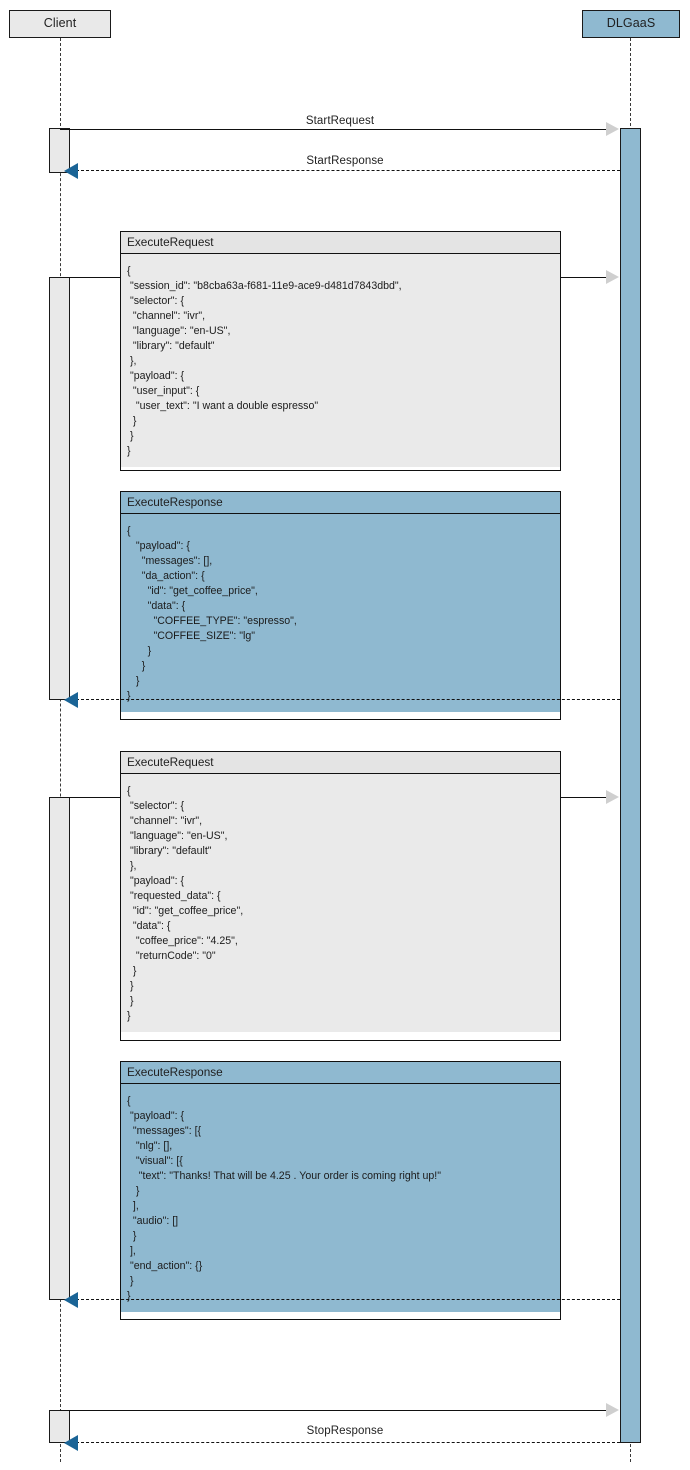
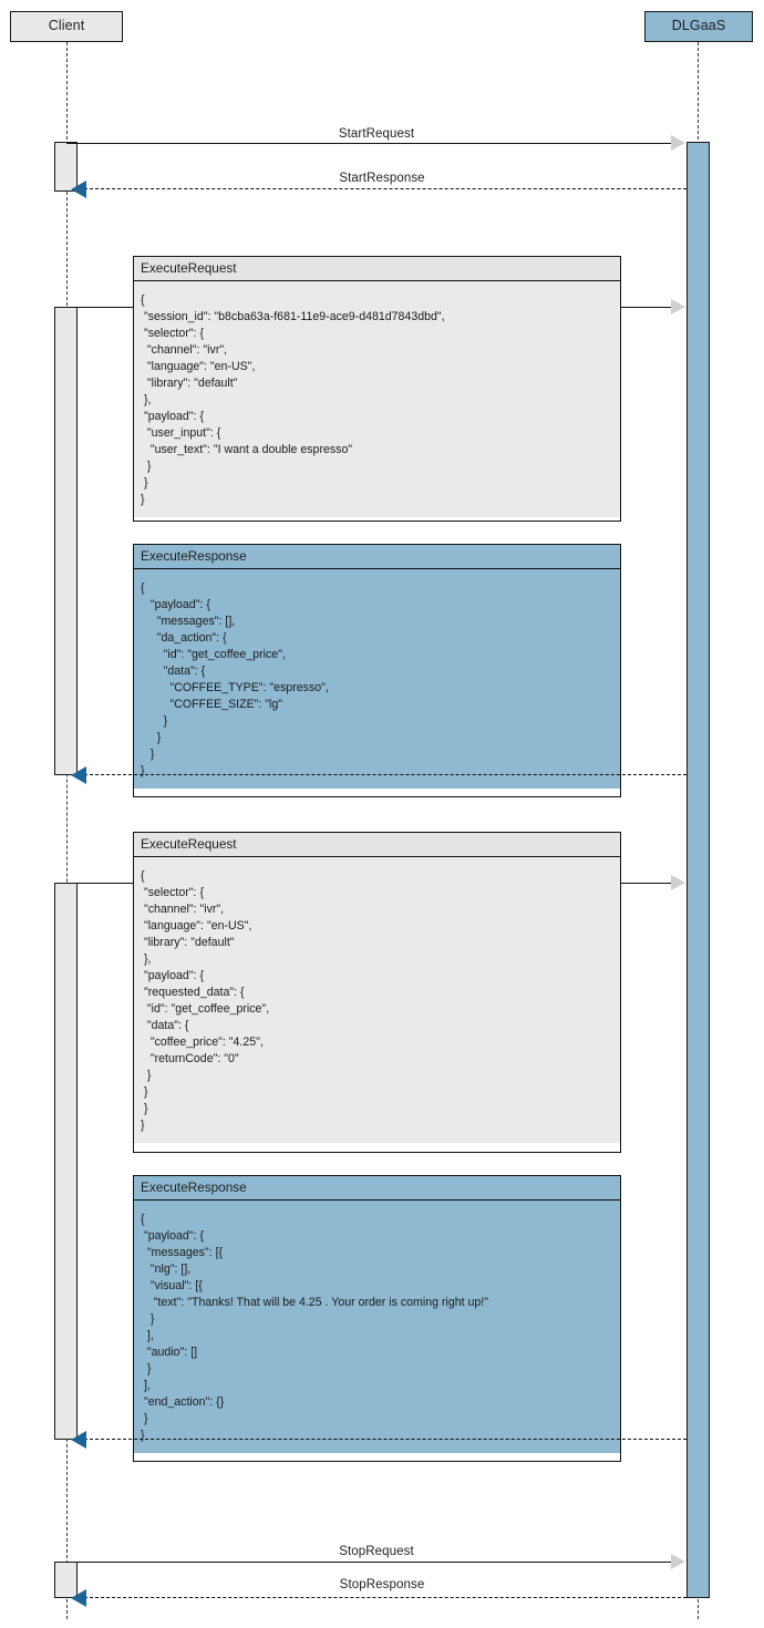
  Client
  DLGaaS
  StartRequest
  StartResponse
  ExecuteRequest
  {
  "session_id": "b8cba63a-f681-11e9-ace9-d481d7843dbd",
  "selector": {
  "channel": "ivr",
  "language": "en-US",
  "library": "default"
  },
  "payload": {
  "user_input": {
  "user_text": "I want a double espresso"
  }
  }
  }
  ExecuteResponse
  {
  "payload": {
  "messages": [],
  "da_action": {
  "id": "get_coffee_price",
  "data": {
  "COFFEE_TYPE": "espresso",
  "COFFEE_SIZE": "lg"
  }
  }
  }
  }
  ExecuteRequest
  {
  "selector": {
  "channel": "ivr",
  "language": "en-US",
  "library": "default"
  },
  "payload": {
  "requested_data": {
  "id": "get_coffee_price",
  "data": {
  "coffee_price": "4.25",
  "returnCode": "0"
  }
  }
  }
  }
  ExecuteResponse
  {
  "payload": {
  "messages": [{
  "nlg": [],
  "visual": [{
  "text": "Thanks! That will be 4.25 . Your order is coming right up!"
  }
  ],
  "audio": []
  }
  ],
  "end_action": {}
  }
  }
+ StopRequest
  StopResponse
